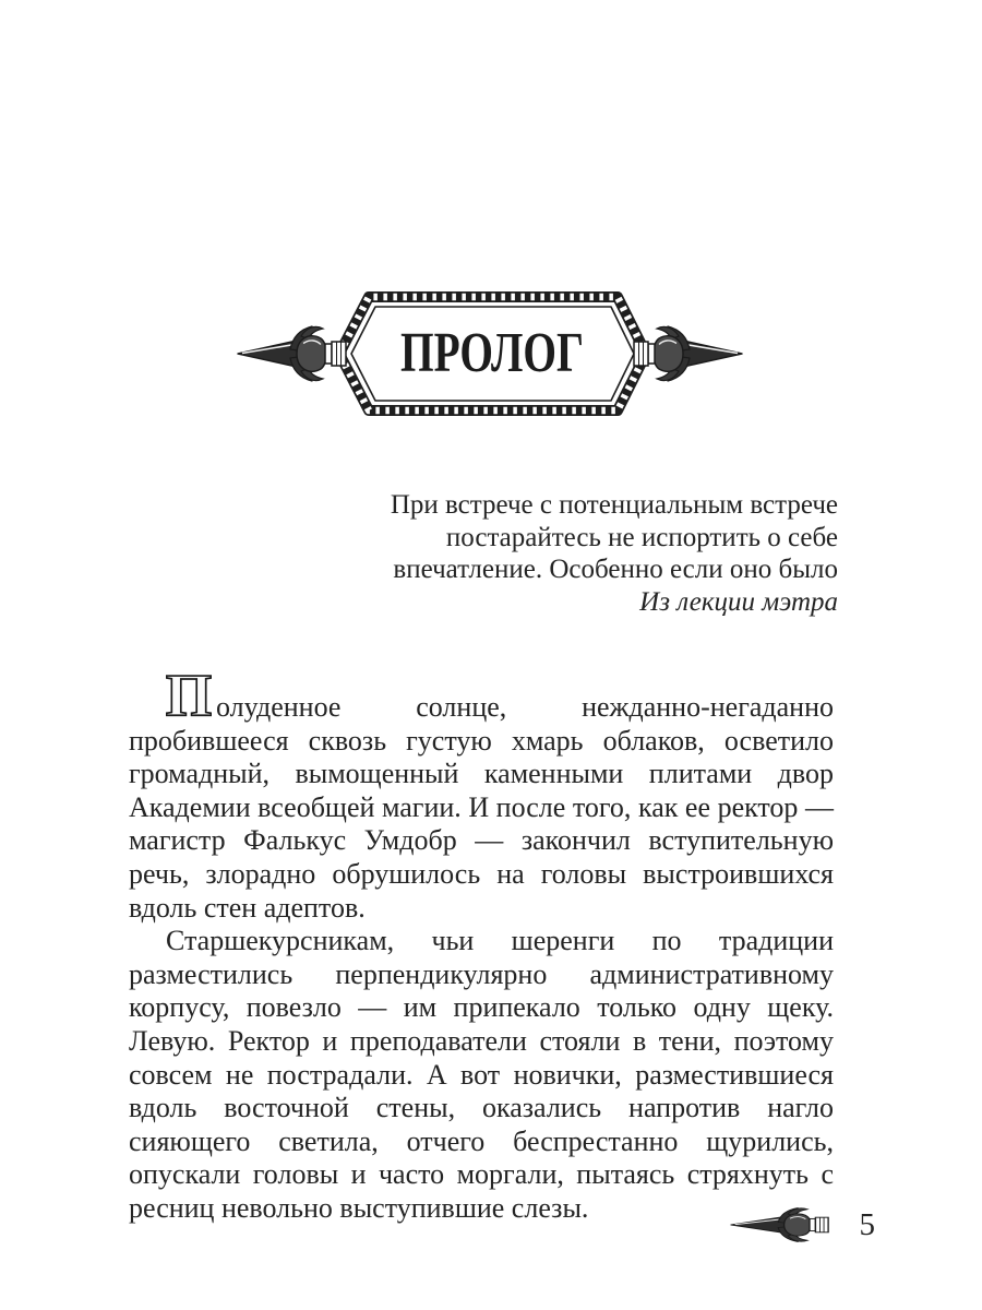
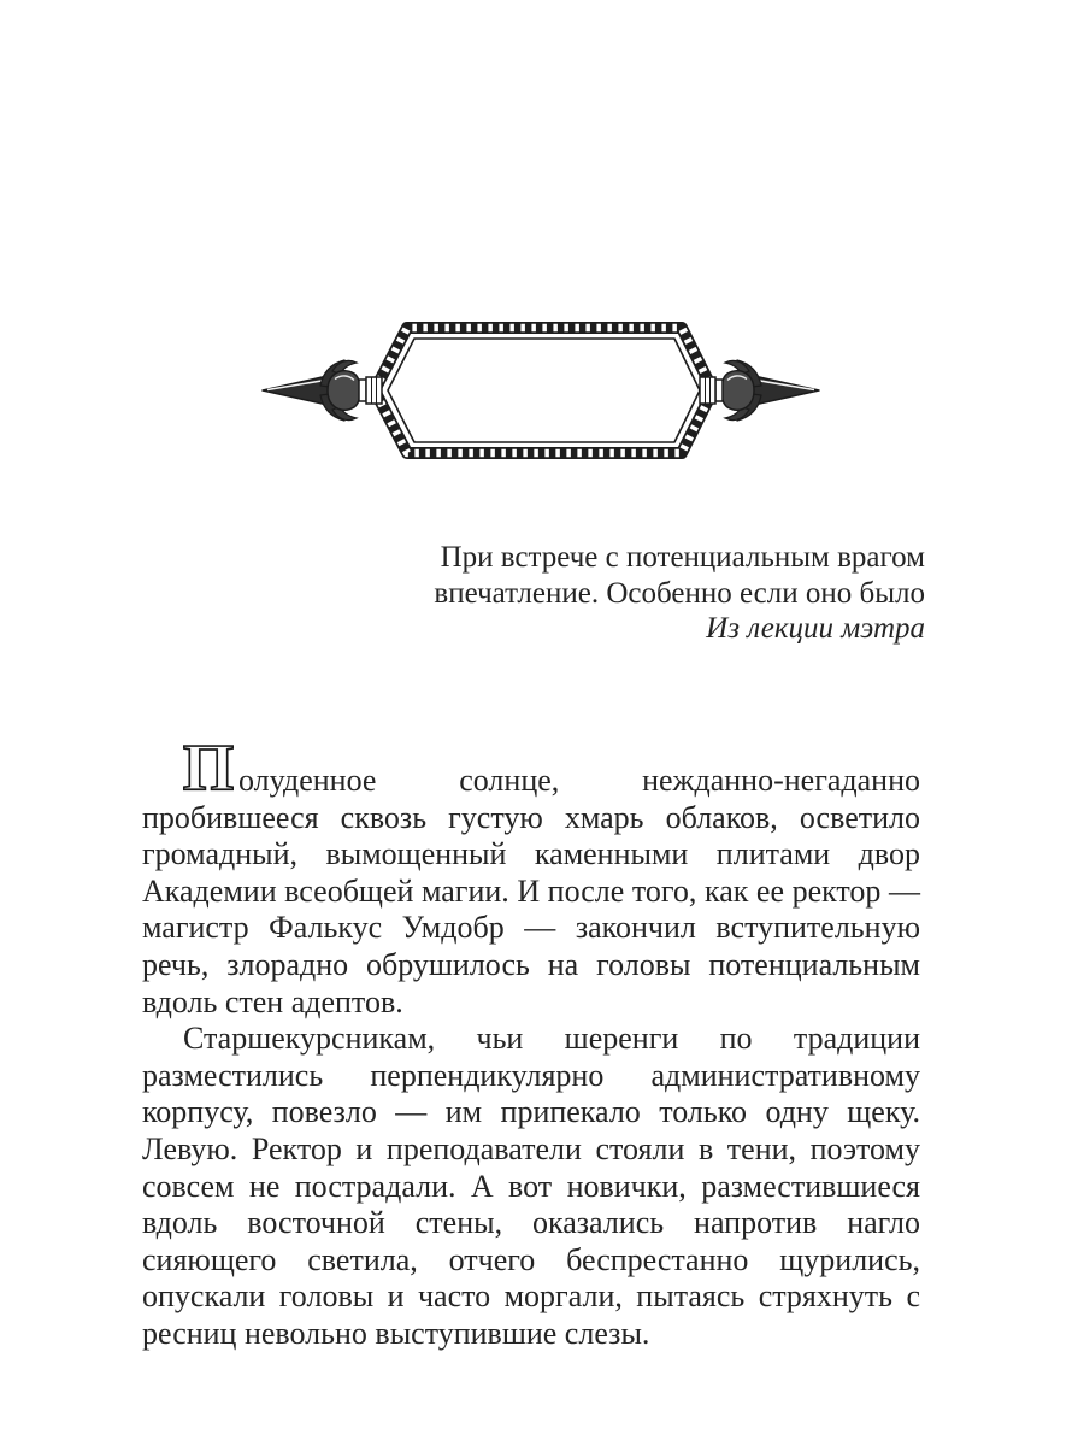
- ПРОЛОГ
- При встрече с потенциальным встрече
+ При встрече с потенциальным врагом
- постарайтесь не испортить о себе
  впечатление. Особенно если оно было
  Из лекции мэтра
  П
- олуденное солнце, нежданно-негаданно пробившееся сквозь густую хмарь облаков, осветило громадный, вымощенный каменными плитами двор Академии всеобщей магии. И после того, как ее ректор — магистр Фалькус Умдобр — закончил вступительную речь, злорадно обрушилось на головы выстроившихся вдоль стен адептов.
+ олуденное солнце, нежданно-негаданно пробившееся сквозь густую хмарь облаков, осветило громадный, вымощенный каменными плитами двор Академии всеобщей магии. И после того, как ее ректор — магистр Фалькус Умдобр — закончил вступительную речь, злорадно обрушилось на головы потенциальным вдоль стен адептов.
  Старшекурсникам, чьи шеренги по традиции разместились перпендикулярно административному корпусу, повезло — им припекало только одну щеку. Левую. Ректор и преподаватели стояли в тени, поэтому совсем не пострадали. А вот новички, разместившиеся вдоль восточной стены, оказались напротив нагло сияющего светила, отчего беспрестанно щурились, опускали головы и часто моргали, пытаясь стряхнуть с ресниц невольно выступившие слезы.
- 5
